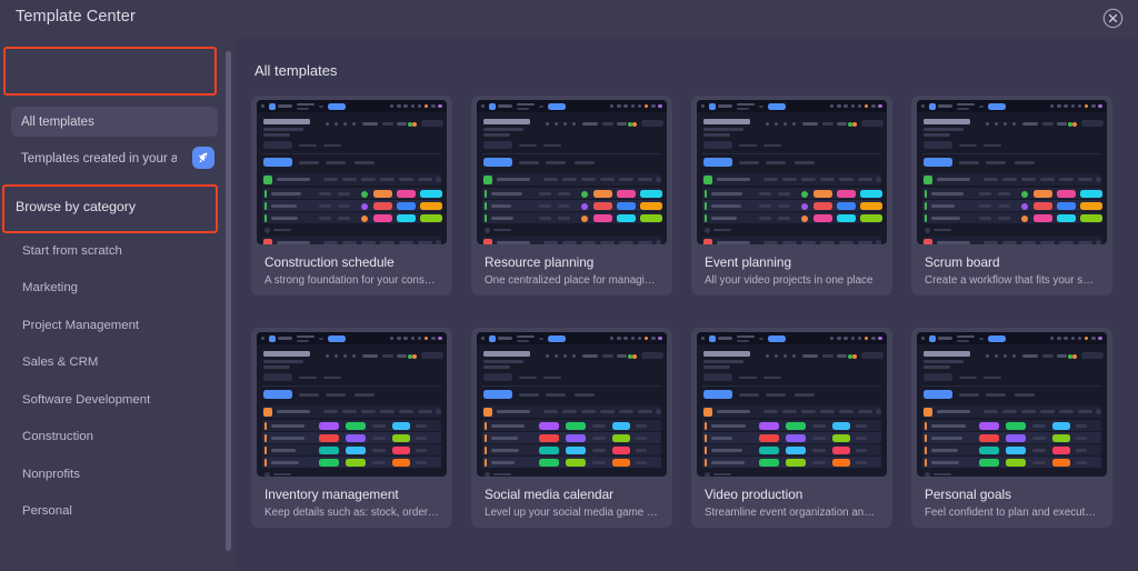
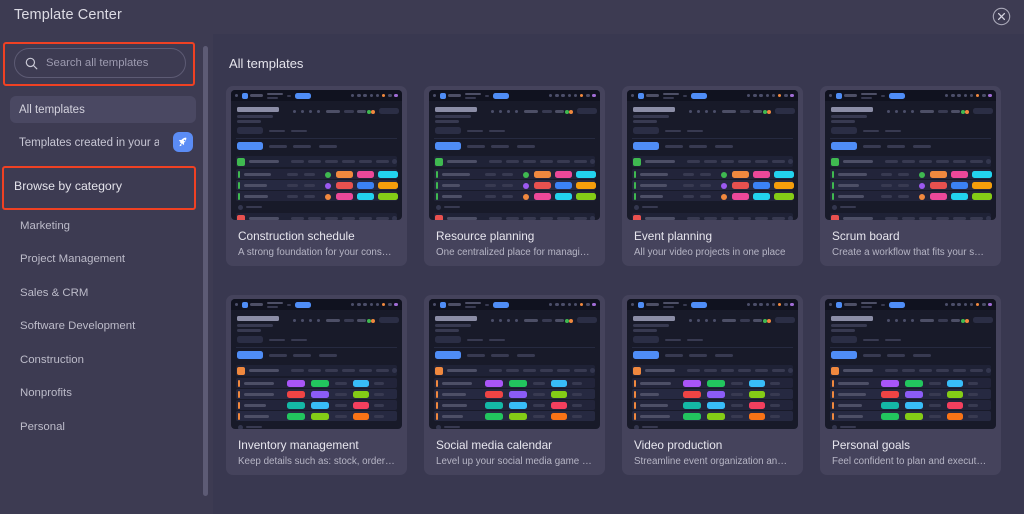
  Template Center
+ Search all templates
  All templates
  Templates created in your a
  Browse by category
- Start from scratch
  Marketing
  Project Management
  Sales & CRM
  Software Development
  Construction
  Nonprofits
  Personal
  All templates
  Construction schedule
  A strong foundation for your cons…
  Resource planning
  One centralized place for managi…
  Event planning
  All your video projects in one place
  Scrum board
  Create a workflow that fits your s…
  Inventory management
  Keep details such as: stock, order…
  Social media calendar
  Level up your social media game …
  Video production
  Streamline event organization an…
  Personal goals
  Feel confident to plan and execut…
